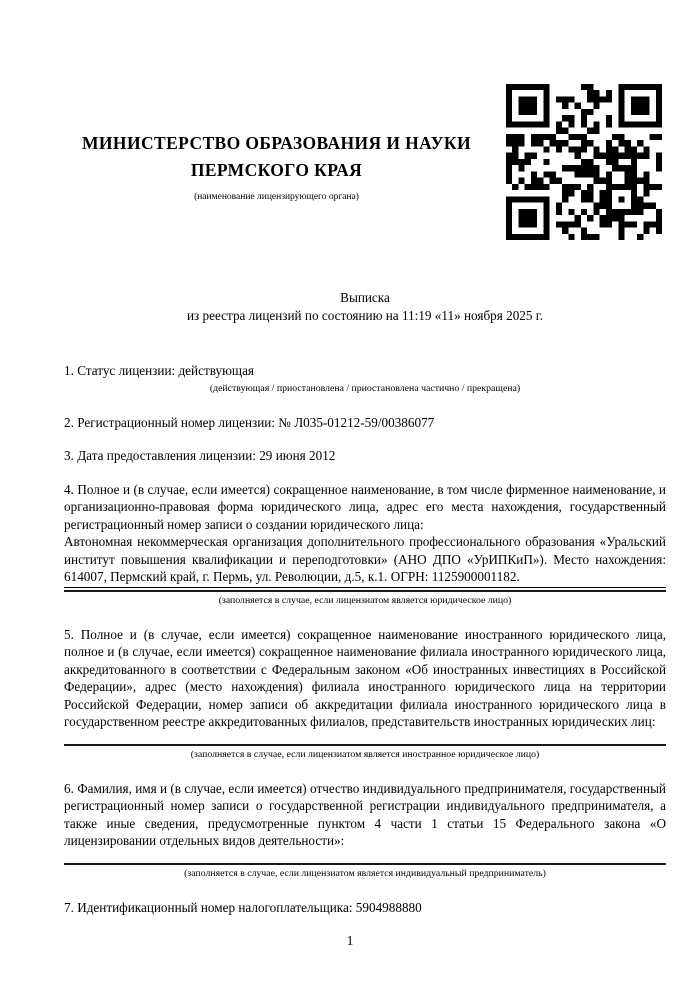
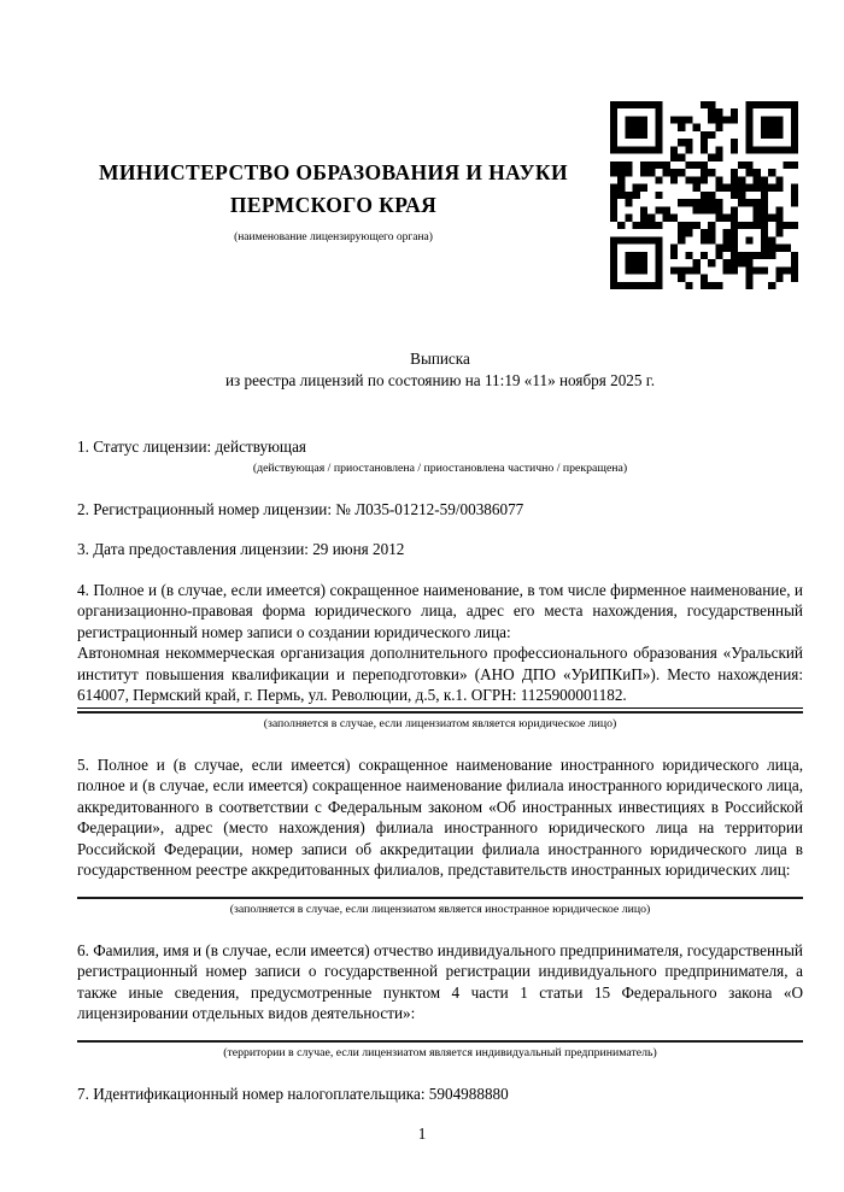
  МИНИСТЕРСТВО ОБРАЗОВАНИЯ И НАУКИ
  ПЕРМСКОГО КРАЯ
  (наименование лицензирующего органа)
  Выписка
  из реестра лицензий по состоянию на 11:19 «11» ноября 2025 г.
  1. Статус лицензии: действующая
  (действующая / приостановлена / приостановлена частично / прекращена)
  2. Регистрационный номер лицензии: № Л035-01212-59/00386077
  3. Дата предоставления лицензии: 29 июня 2012
  4. Полное и (в случае, если имеется) сокращенное наименование, в том числе фирменное наименование, и организационно-правовая форма юридического лица, адрес его места нахождения, государственный регистрационный номер записи о создании юридического лица:
  Автономная некоммерческая организация дополнительного профессионального образования «Уральский институт повышения квалификации и переподготовки» (АНО ДПО «УрИПКиП»). Место нахождения: 614007, Пермский край, г. Пермь, ул. Революции, д.5, к.1. ОГРН: 1125900001182.
  (заполняется в случае, если лицензиатом является юридическое лицо)
  5. Полное и (в случае, если имеется) сокращенное наименование иностранного юридического лица, полное и (в случае, если имеется) сокращенное наименование филиала иностранного юридического лица, аккредитованного в соответствии с Федеральным законом «Об иностранных инвестициях в Российской Федерации», адрес (место нахождения) филиала иностранного юридического лица на территории Российской Федерации, номер записи об аккредитации филиала иностранного юридического лица в государственном реестре аккредитованных филиалов, представительств иностранных юридических лиц:
  (заполняется в случае, если лицензиатом является иностранное юридическое лицо)
  6. Фамилия, имя и (в случае, если имеется) отчество индивидуального предпринимателя, государственный регистрационный номер записи о государственной регистрации индивидуального предпринимателя, а также иные сведения, предусмотренные пунктом 4 части 1 статьи 15 Федерального закона «О лицензировании отдельных видов деятельности»:
- (заполняется в случае, если лицензиатом является индивидуальный предприниматель)
+ (территории в случае, если лицензиатом является индивидуальный предприниматель)
  7. Идентификационный номер налогоплательщика: 5904988880
  1
